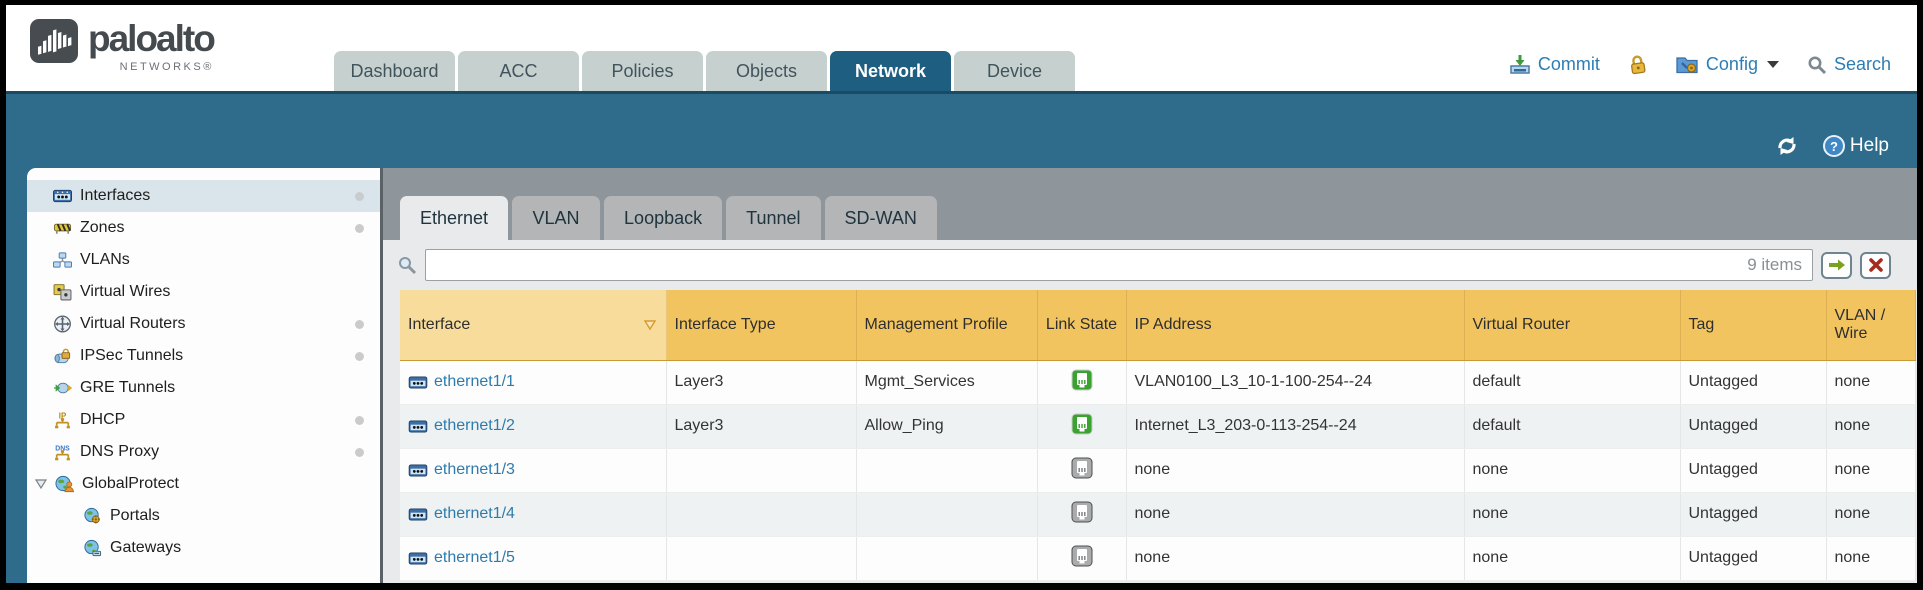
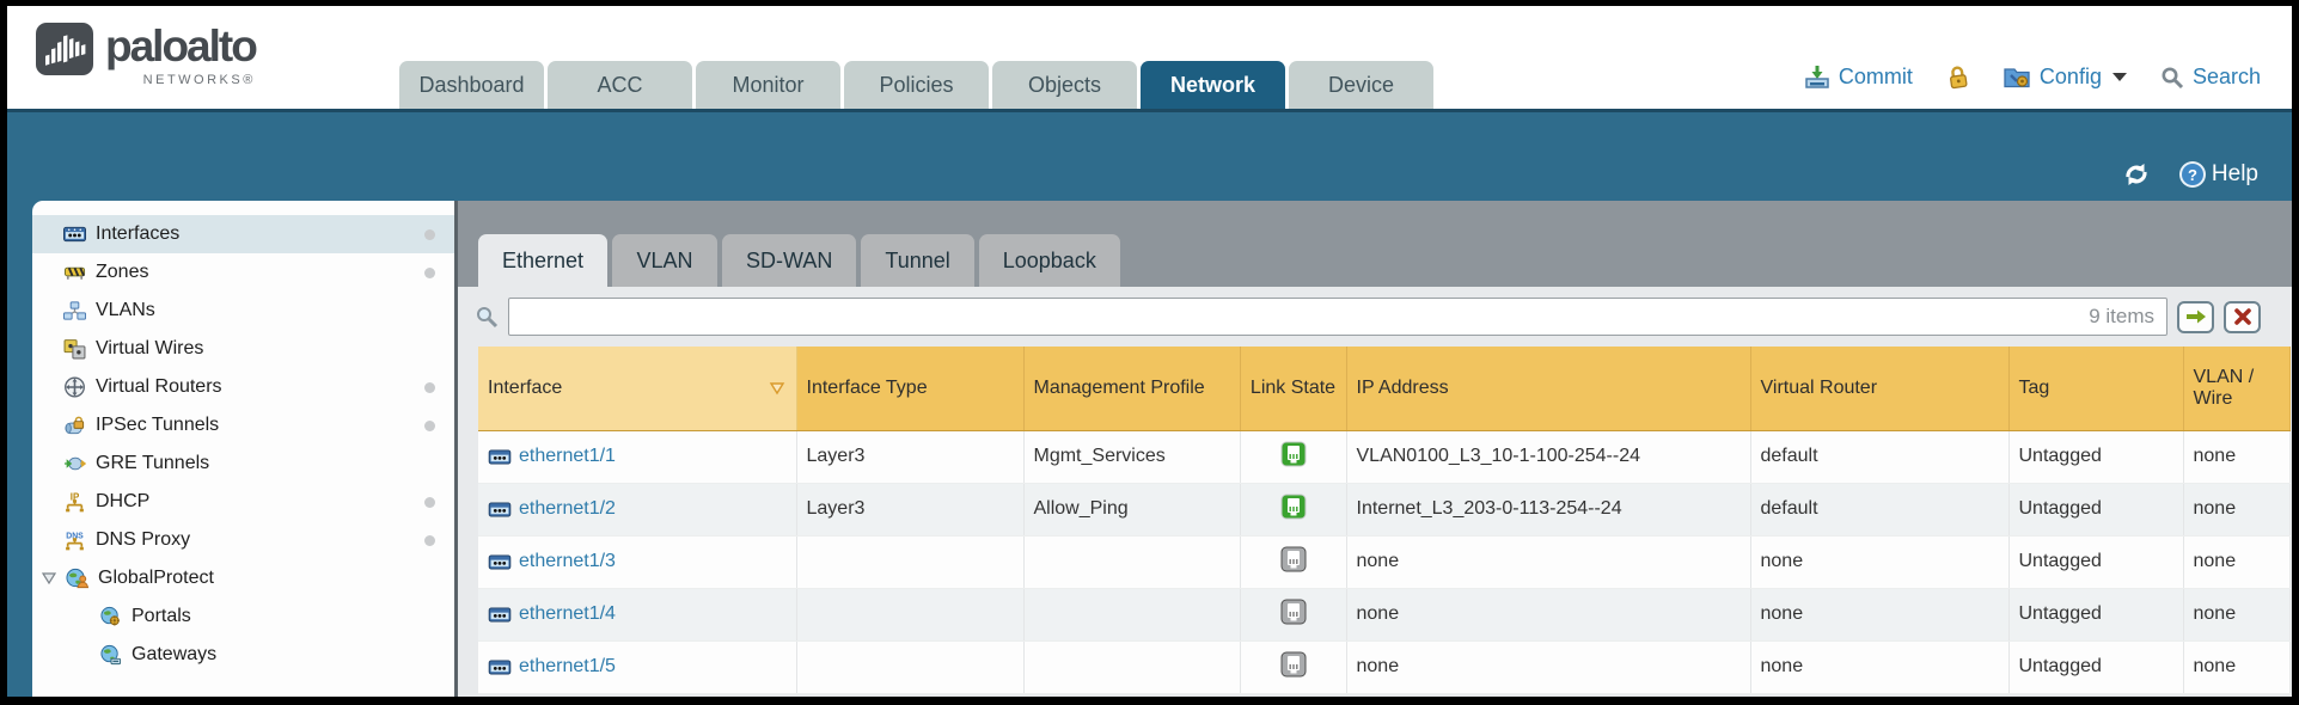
  paloalto
  NETWORKS®
  Dashboard
  ACC
+ Monitor
  Policies
  Objects
  Network
  Device
  Commit
  Config
  Search
  ?
  Help
  Interfaces
  Zones
  VLANs
  Virtual Wires
  Virtual Routers
  IPSec Tunnels
  GRE Tunnels
  IP
  DHCP
  DNS Proxy
  GlobalProtect
  Portals
  Gateways
  Ethernet
  VLAN
- Loopback
+ SD-WAN
  Tunnel
- SD-WAN
+ Loopback
  9 items
  Interface	Interface Type	Management Profile	Link State	IP Address	Virtual Router	Tag	VLAN / Wire
  ethernet1/1	Layer3	Mgmt_Services		VLAN0100_L3_10-1-100-254--24	default	Untagged	none
  ethernet1/2	Layer3	Allow_Ping		Internet_L3_203-0-113-254--24	default	Untagged	none
  ethernet1/3				none	none	Untagged	none
  ethernet1/4				none	none	Untagged	none
  ethernet1/5				none	none	Untagged	none
